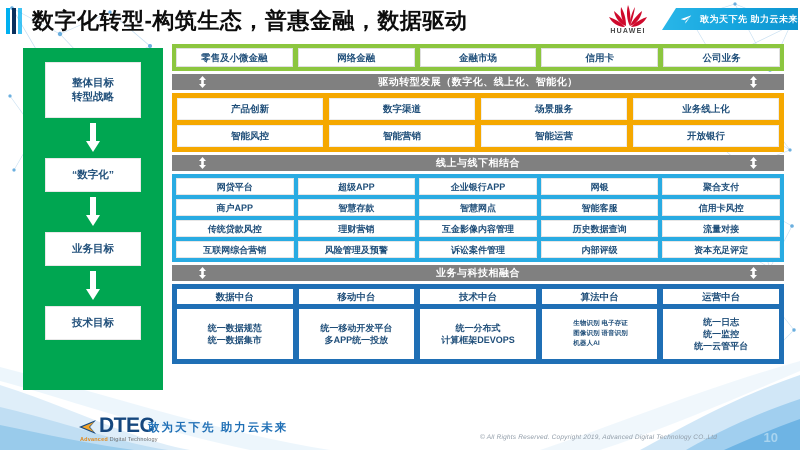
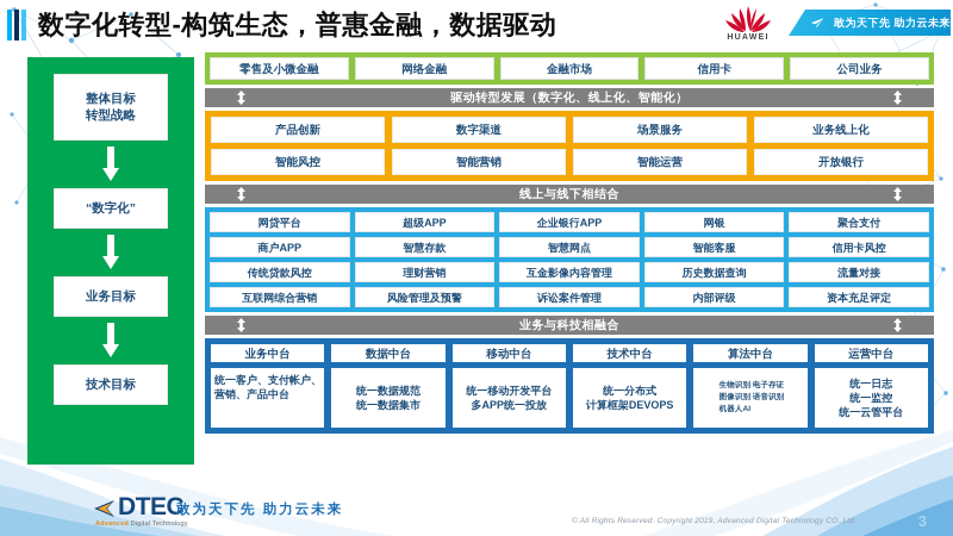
  数字化转型-构筑生态，普惠金融，数据驱动
  敢为天下先 助力云未来
  整体目标
  转型战略
  “数字化”
  业务目标
  技术目标
  零售及小微金融
  网络金融
  金融市场
  信用卡
  公司业务
  驱动转型发展（数字化、线上化、智能化）
  产品创新
  数字渠道
  场景服务
  业务线上化
  智能风控
  智能营销
  智能运营
  开放银行
  线上与线下相结合
  网贷平台
  超级APP
  企业银行APP
  网银
  聚合支付
  商户APP
  智慧存款
  智慧网点
  智能客服
  信用卡风控
  传统贷款风控
  理财营销
  互金影像内容管理
  历史数据查询
  流量对接
  互联网综合营销
  风险管理及预警
  诉讼案件管理
  内部评级
  资本充足评定
  业务与科技相融合
+ 业务中台
+ 统一客户、支付帐户、营销、产品中台
  数据中台
  统一数据规范
  统一数据集市
  移动中台
  统一移动开发平台
  多APP统一投放
  技术中台
  统一分布式
  计算框架DEVOPS
  算法中台
  运营中台
  统一日志
  统一监控
  统一云管平台
  DTEC
  敢为天下先 助力云未来
- 10
+ 3
